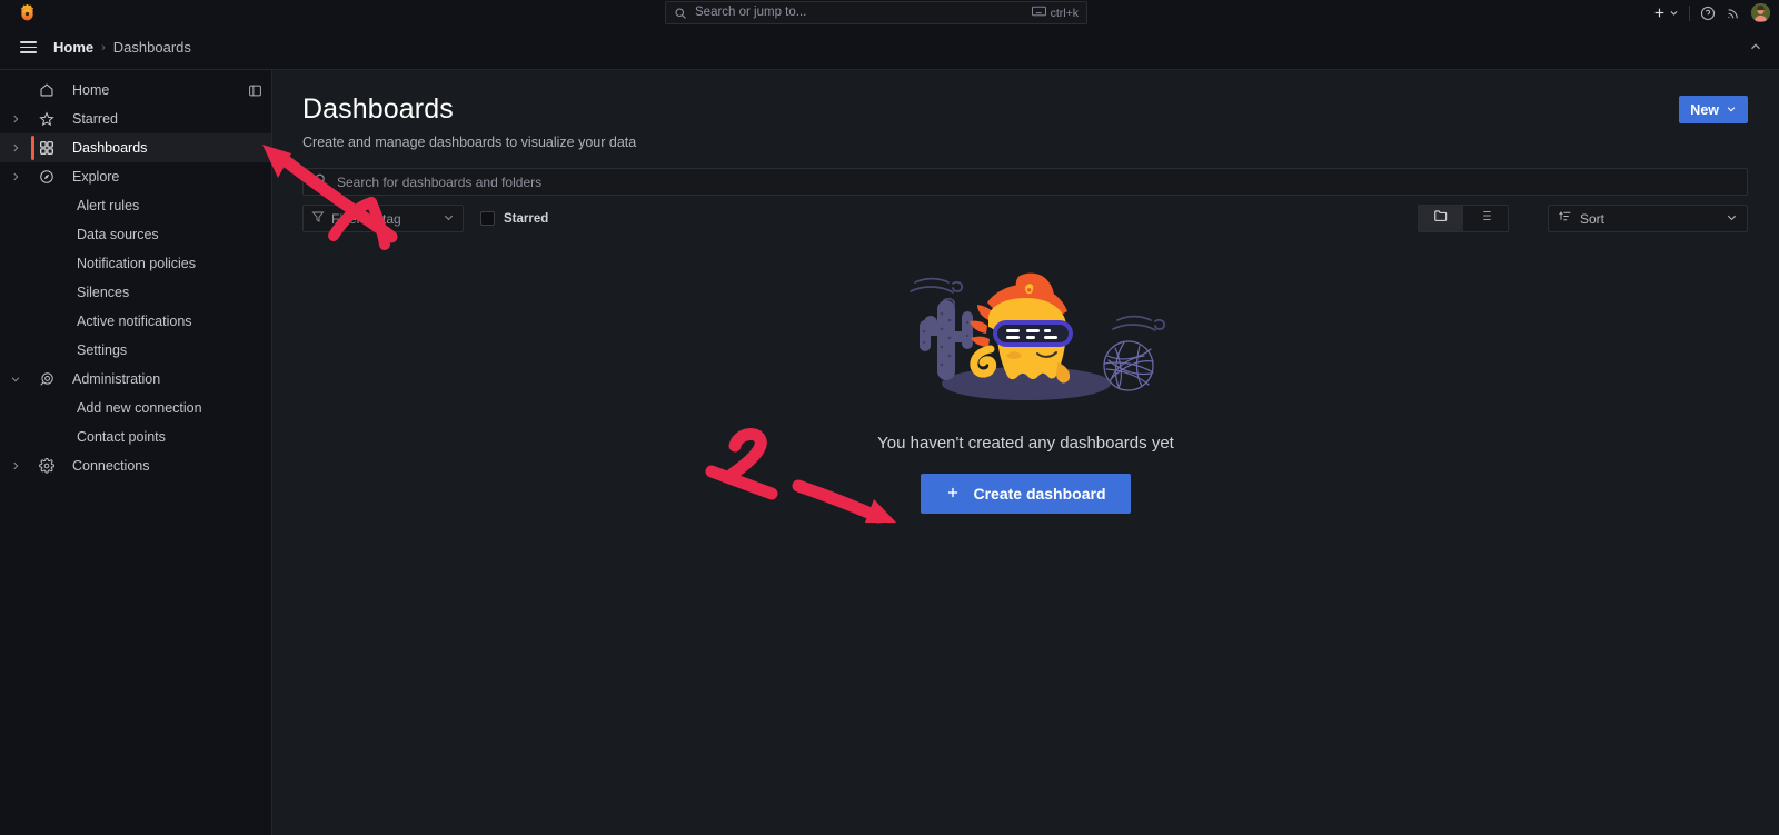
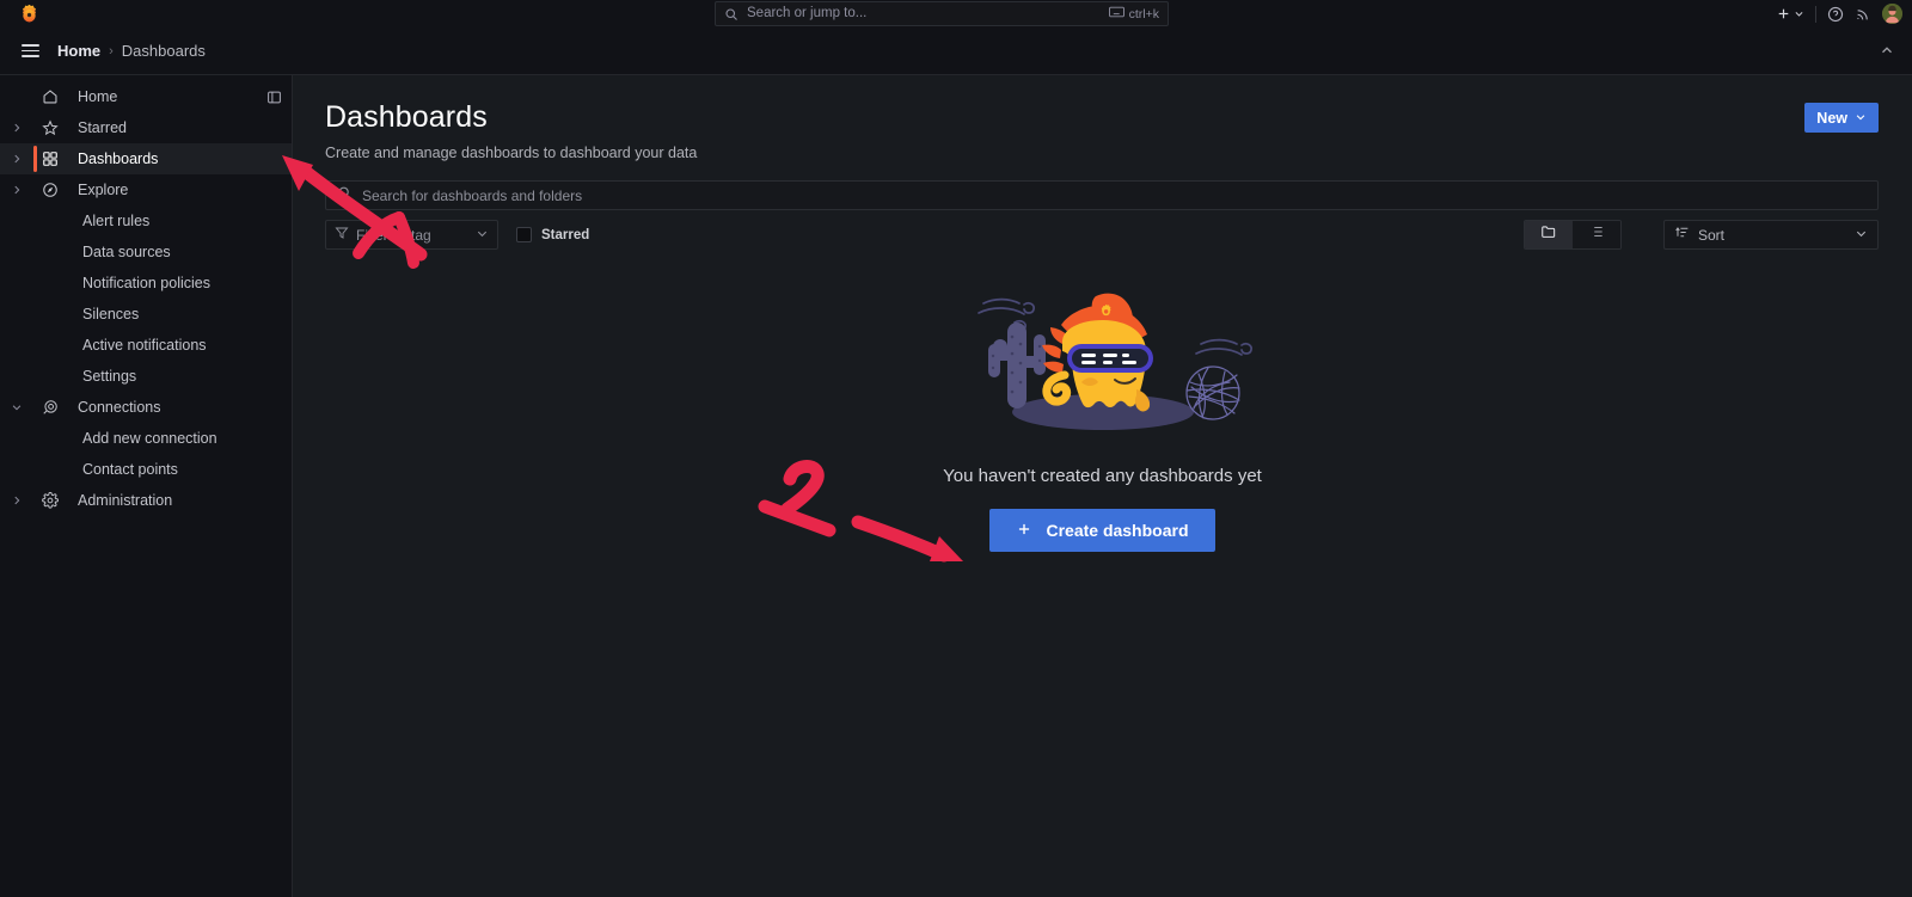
  Search or jump to...
  ctrl+k
  Home
  ›
  Dashboards
  Home
  Starred
  Dashboards
  Explore
  Alert rules
  Data sources
  Notification policies
  Silences
  Active notifications
  Settings
- Administration
+ Connections
  Add new connection
  Contact points
- Connections
+ Administration
  Dashboards
- Create and manage dashboards to visualize your data
+ Create and manage dashboards to dashboard your data
  New
  Search for dashboards and folders
  Starred
  Sort
  You haven't created any dashboards yet
  Create dashboard
